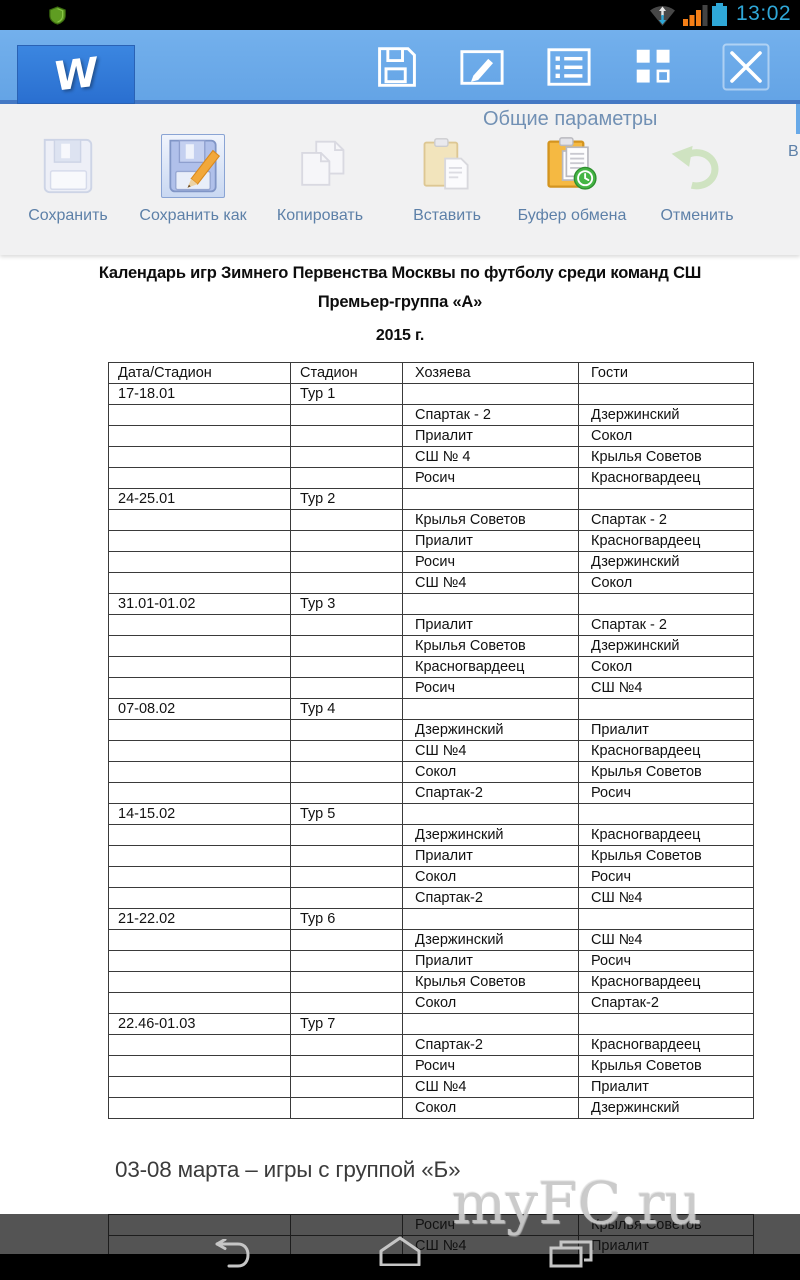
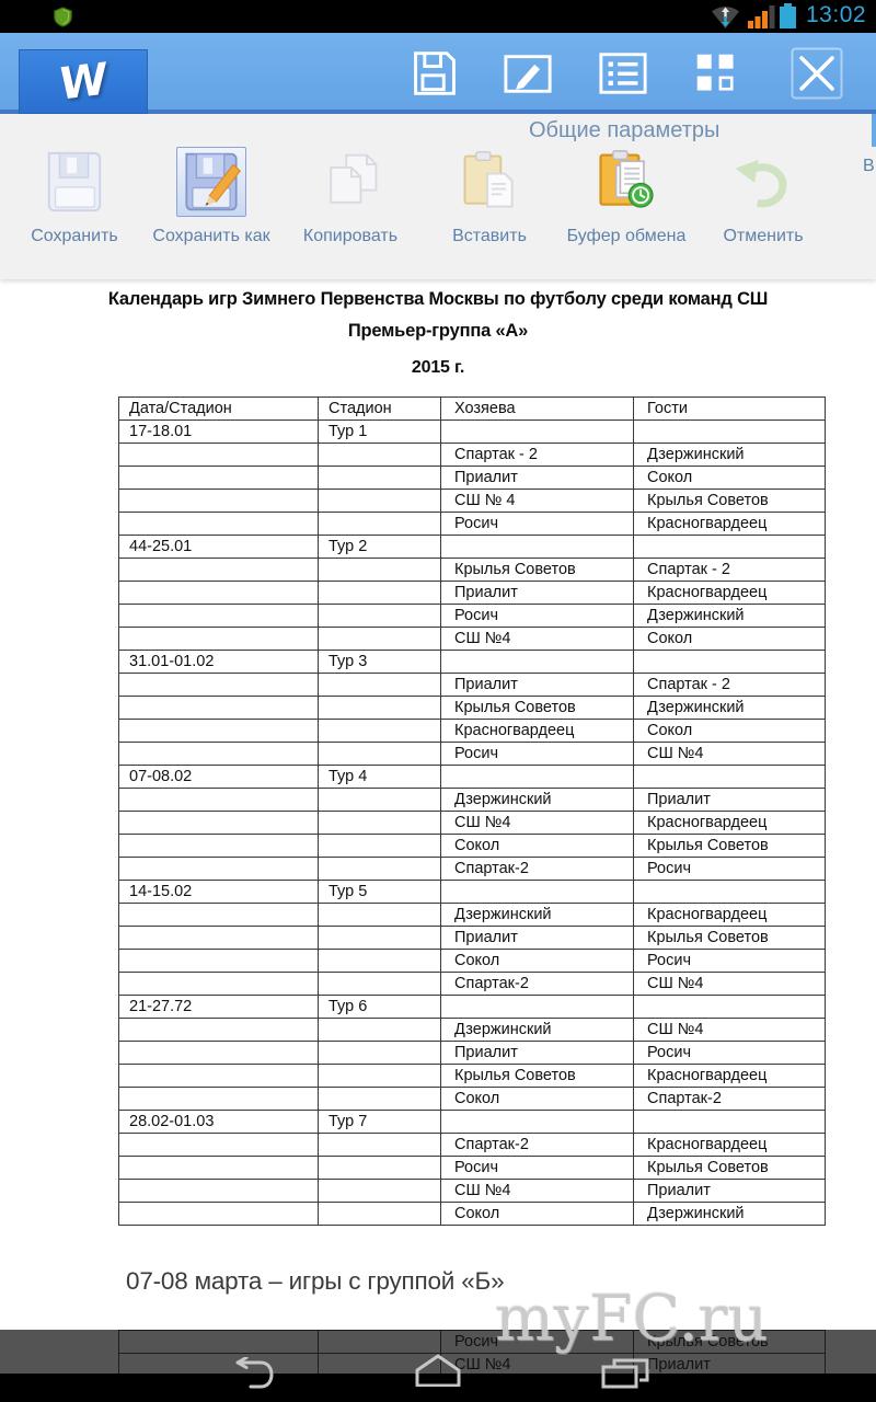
  13:02
  Общие параметры
  Сохранить
  Сохранить как
  Копировать
  Вставить
  Буфер обмена
  Отменить
  В
  Календарь игр Зимнего Первенства Москвы по футболу среди команд СШ
  Премьер-группа «А»
  2015 г.
  Дата/Стадион	Стадион	Хозяева	Гости
  17-18.01	Тур 1
  		Спартак - 2	Дзержинский
  		Приалит	Сокол
  		СШ № 4	Крылья Советов
  		Росич	Красногвардеец
- 24-25.01	Тур 2
+ 44-25.01	Тур 2
  		Крылья Советов	Спартак - 2
  		Приалит	Красногвардеец
  		Росич	Дзержинский
  		СШ №4	Сокол
  31.01-01.02	Тур 3
  		Приалит	Спартак - 2
  		Крылья Советов	Дзержинский
  		Красногвардеец	Сокол
  		Росич	СШ №4
  07-08.02	Тур 4
  		Дзержинский	Приалит
  		СШ №4	Красногвардеец
  		Сокол	Крылья Советов
  		Спартак-2	Росич
  14-15.02	Тур 5
  		Дзержинский	Красногвардеец
  		Приалит	Крылья Советов
  		Сокол	Росич
  		Спартак-2	СШ №4
- 21-22.02	Тур 6
+ 21-27.72	Тур 6
  		Дзержинский	СШ №4
  		Приалит	Росич
  		Крылья Советов	Красногвардеец
  		Сокол	Спартак-2
- 22.46-01.03	Тур 7
+ 28.02-01.03	Тур 7
  		Спартак-2	Красногвардеец
  		Росич	Крылья Советов
  		СШ №4	Приалит
  		Сокол	Дзержинский
- 03-08 марта – игры с группой «Б»
+ 07-08 марта – игры с группой «Б»
  		Росич	Крылья Советов
  		СШ №4	Приалит
  myFC.ru
